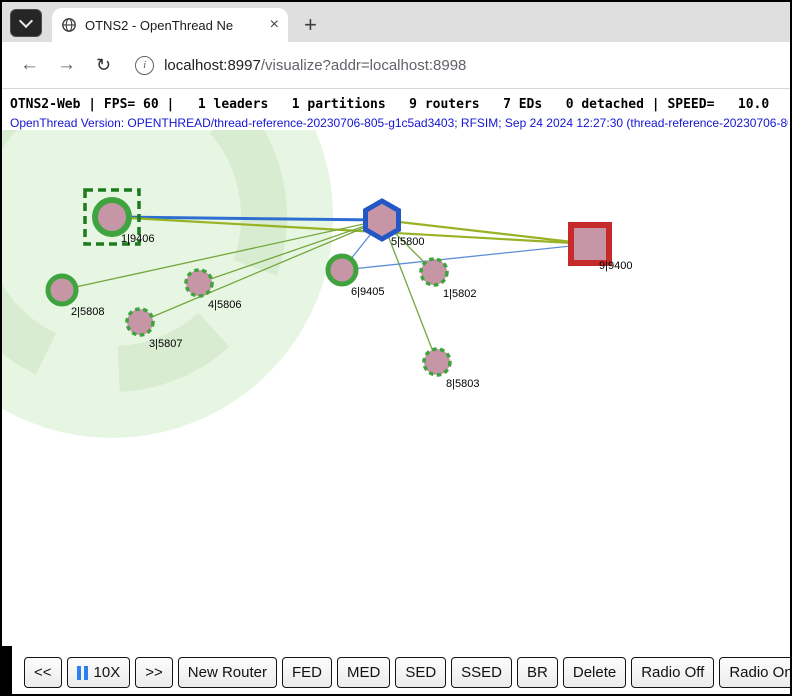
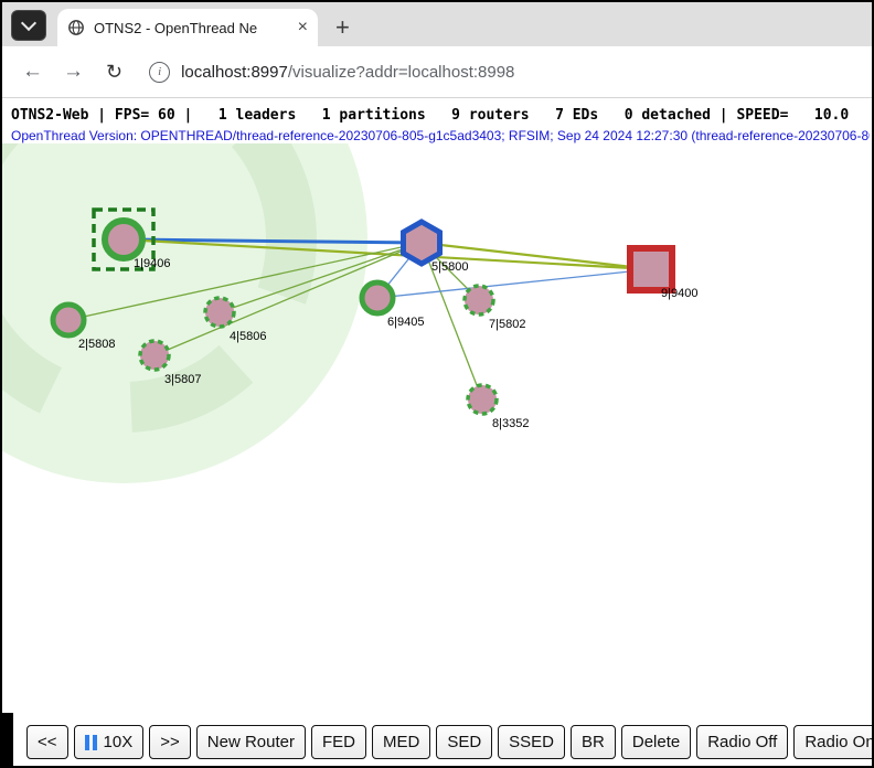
  OTNS2 - OpenThread Ne
  ×
  +
  ←
  →
  ↻
  i
  localhost:8997/visualize?addr=localhost:8998
  OTNS2-Web | FPS= 60 | 1 leaders 1 partitions 9 routers 7 EDs 0 detached | SPEED= 10.0
  OpenThread Version: OPENTHREAD/thread-reference-20230706-805-g1c5ad3403; RFSIM; Sep 24 2024 12:27:30 (thread-reference-20230706-8
  1|9406
  2|5808
  3|5807
  4|5806
  5|5800
  6|9405
- 1|5802
+ 7|5802
- 8|5803
+ 8|3352
  9|9400
  <<
  10X
  >>
  New Router
  FED
  MED
  SED
  SSED
  BR
  Delete
  Radio Off
  Radio On
